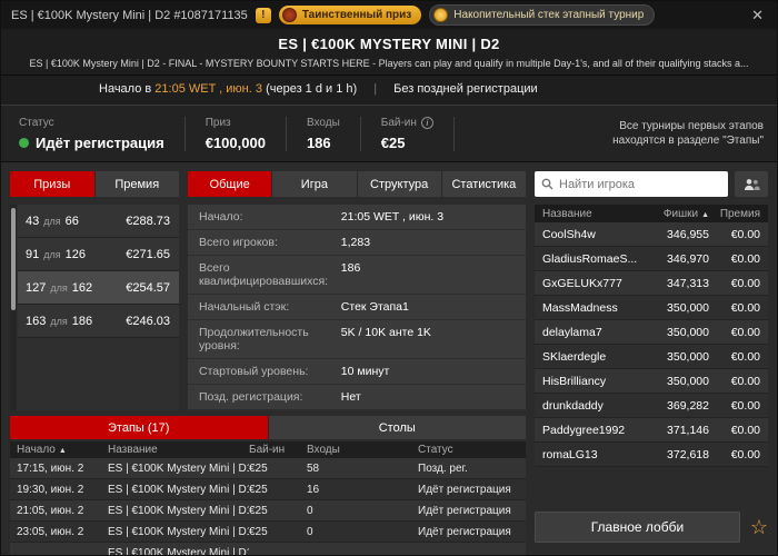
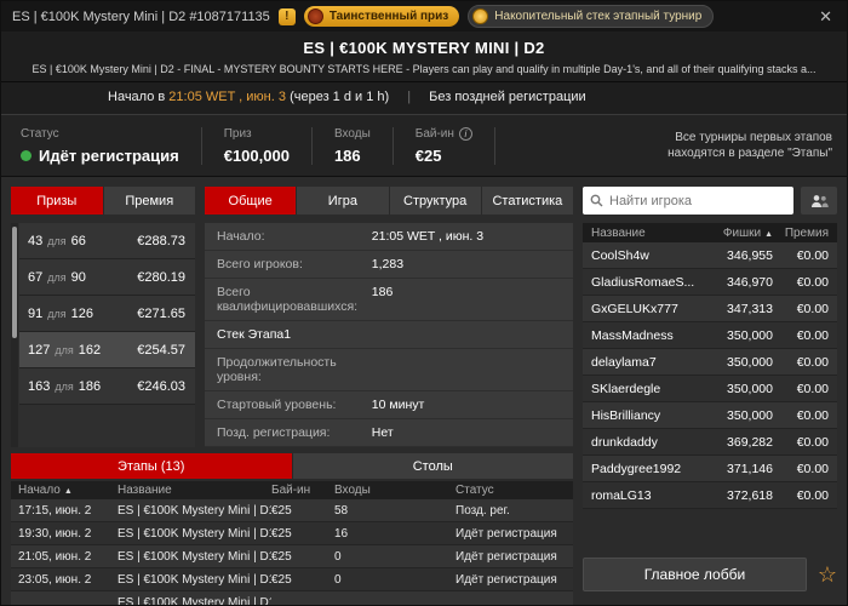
  ES | €100K Mystery Mini | D2 #1087171135
  !
  Таинственный приз
  Накопительный стек этапный турнир
  ✕
  ES | €100K MYSTERY MINI | D2
  ES | €100K Mystery Mini | D2 - FINAL - MYSTERY BOUNTY STARTS HERE - Players can play and qualify in multiple Day-1's, and all of their qualifying stacks a...
  Начало в 21:05 WET , июн. 3 (через 1 d и 1 h) | Без поздней регистрации
  Статус
  Идёт регистрация
  Приз
  €100,000
  Входы
  186
  Бай-ин
  i
  €25
  Все турниры первых этапов находятся в разделе "Этапы"
  Призы
  Премия
  Общие
  Игра
  Структура
  Статистика
  43 для 66
  €288.73
+ 67 для 90
+ €280.19
  91 для 126
  €271.65
  127 для 162
  €254.57
  163 для 186
  €246.03
  Начало:
  21:05 WET , июн. 3
  Всего игроков:
  1,283
  Всего квалифицировавшихся:
  186
- Начальный стэк:
  Стек Этапа1
  Продолжительность уровня:
- 5K / 10K анте 1K
  Стартовый уровень:
  10 минут
  Позд. регистрация:
  Нет
- Этапы (17)
+ Этапы (13)
  Столы
  Начало
  Название
  Бай-ин
  Входы
  Статус
  17:15, июн. 2
  ES | €100K Mystery Mini | D
  €25
  58
  Позд. рег.
  19:30, июн. 2
  ES | €100K Mystery Mini | D
  €25
  16
  Идёт регистрация
  21:05, июн. 2
  ES | €100K Mystery Mini | D
  €25
  0
  Идёт регистрация
  23:05, июн. 2
  ES | €100K Mystery Mini | D
  €25
  0
  Идёт регистрация
  ES | €100K Mystery Mini | D
  Найти игрока
  Название
  Фишки
  Премия
  CoolSh4w
  346,955
  €0.00
  GladiusRomaeS...
  346,970
  €0.00
  GxGELUKx777
  347,313
  €0.00
  MassMadness
  350,000
  €0.00
  delaylama7
  350,000
  €0.00
  SKlaerdegle
  350,000
  €0.00
  HisBrilliancy
  350,000
  €0.00
  drunkdaddy
  369,282
  €0.00
  Paddygree1992
  371,146
  €0.00
  romaLG13
  372,618
  €0.00
  Главное лобби
  ☆
